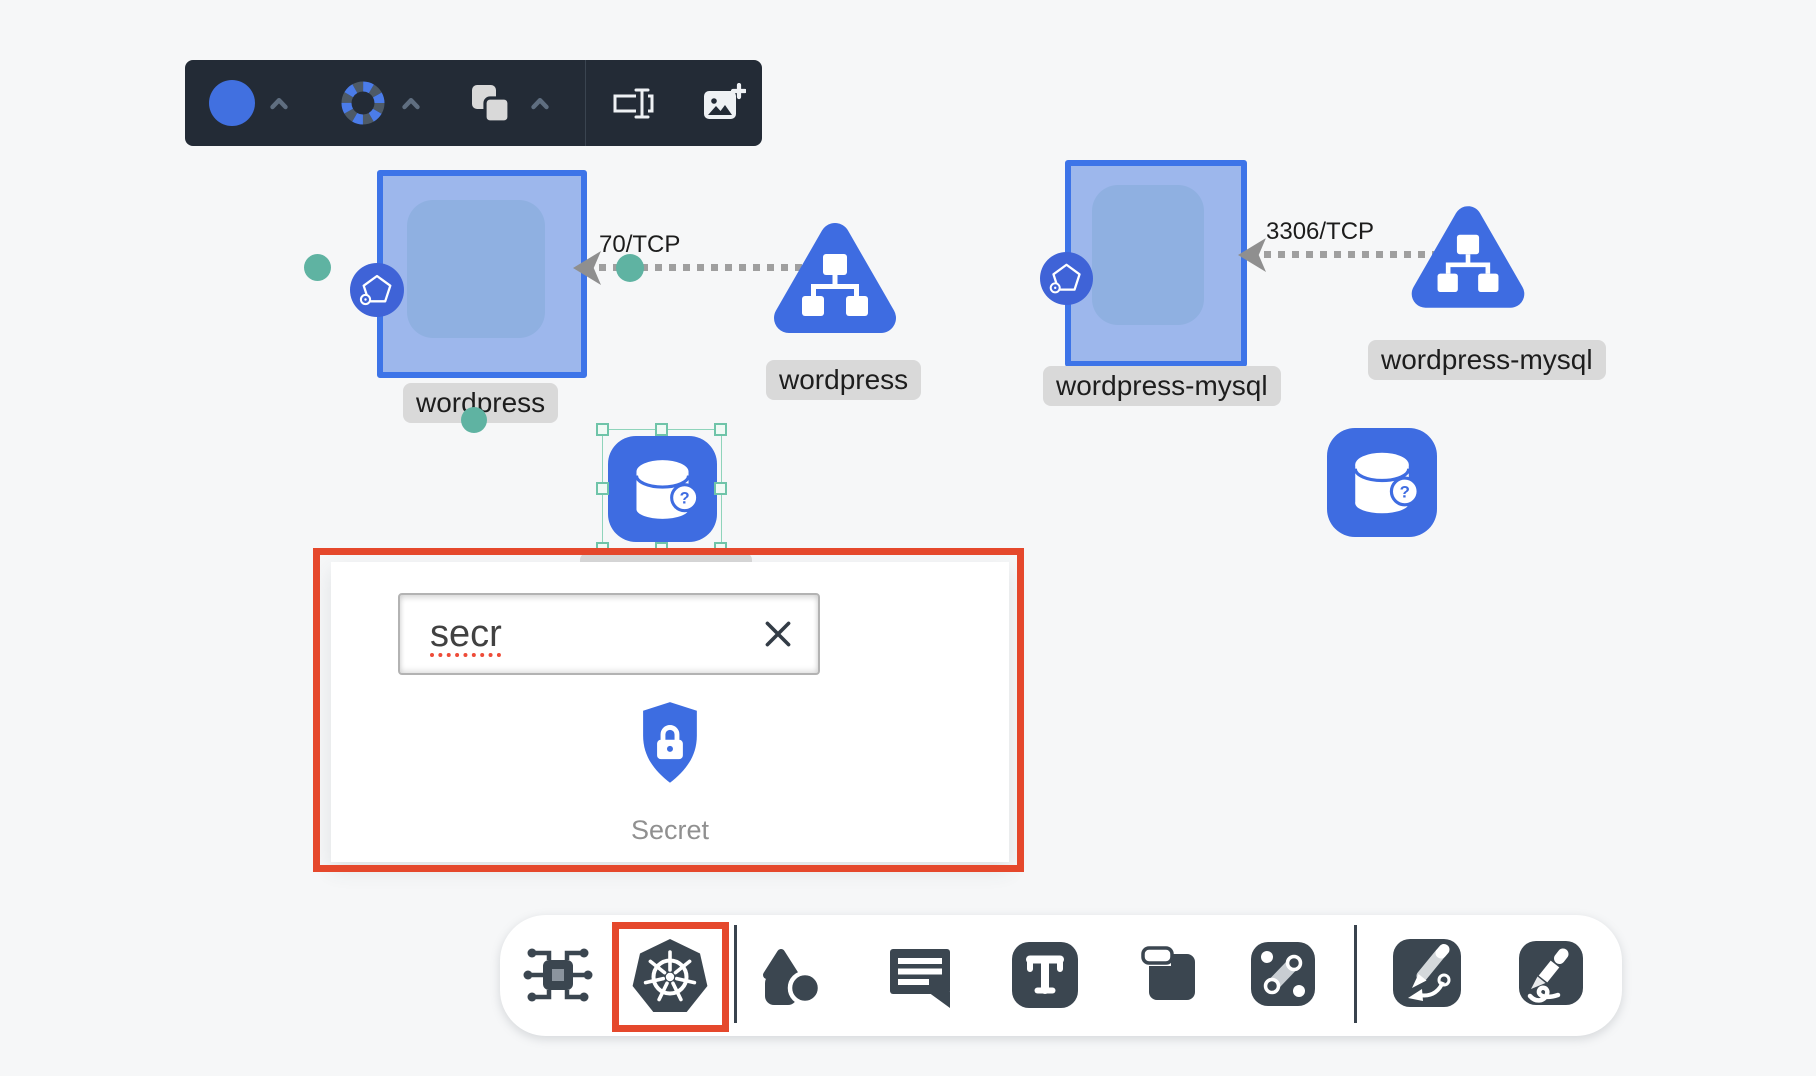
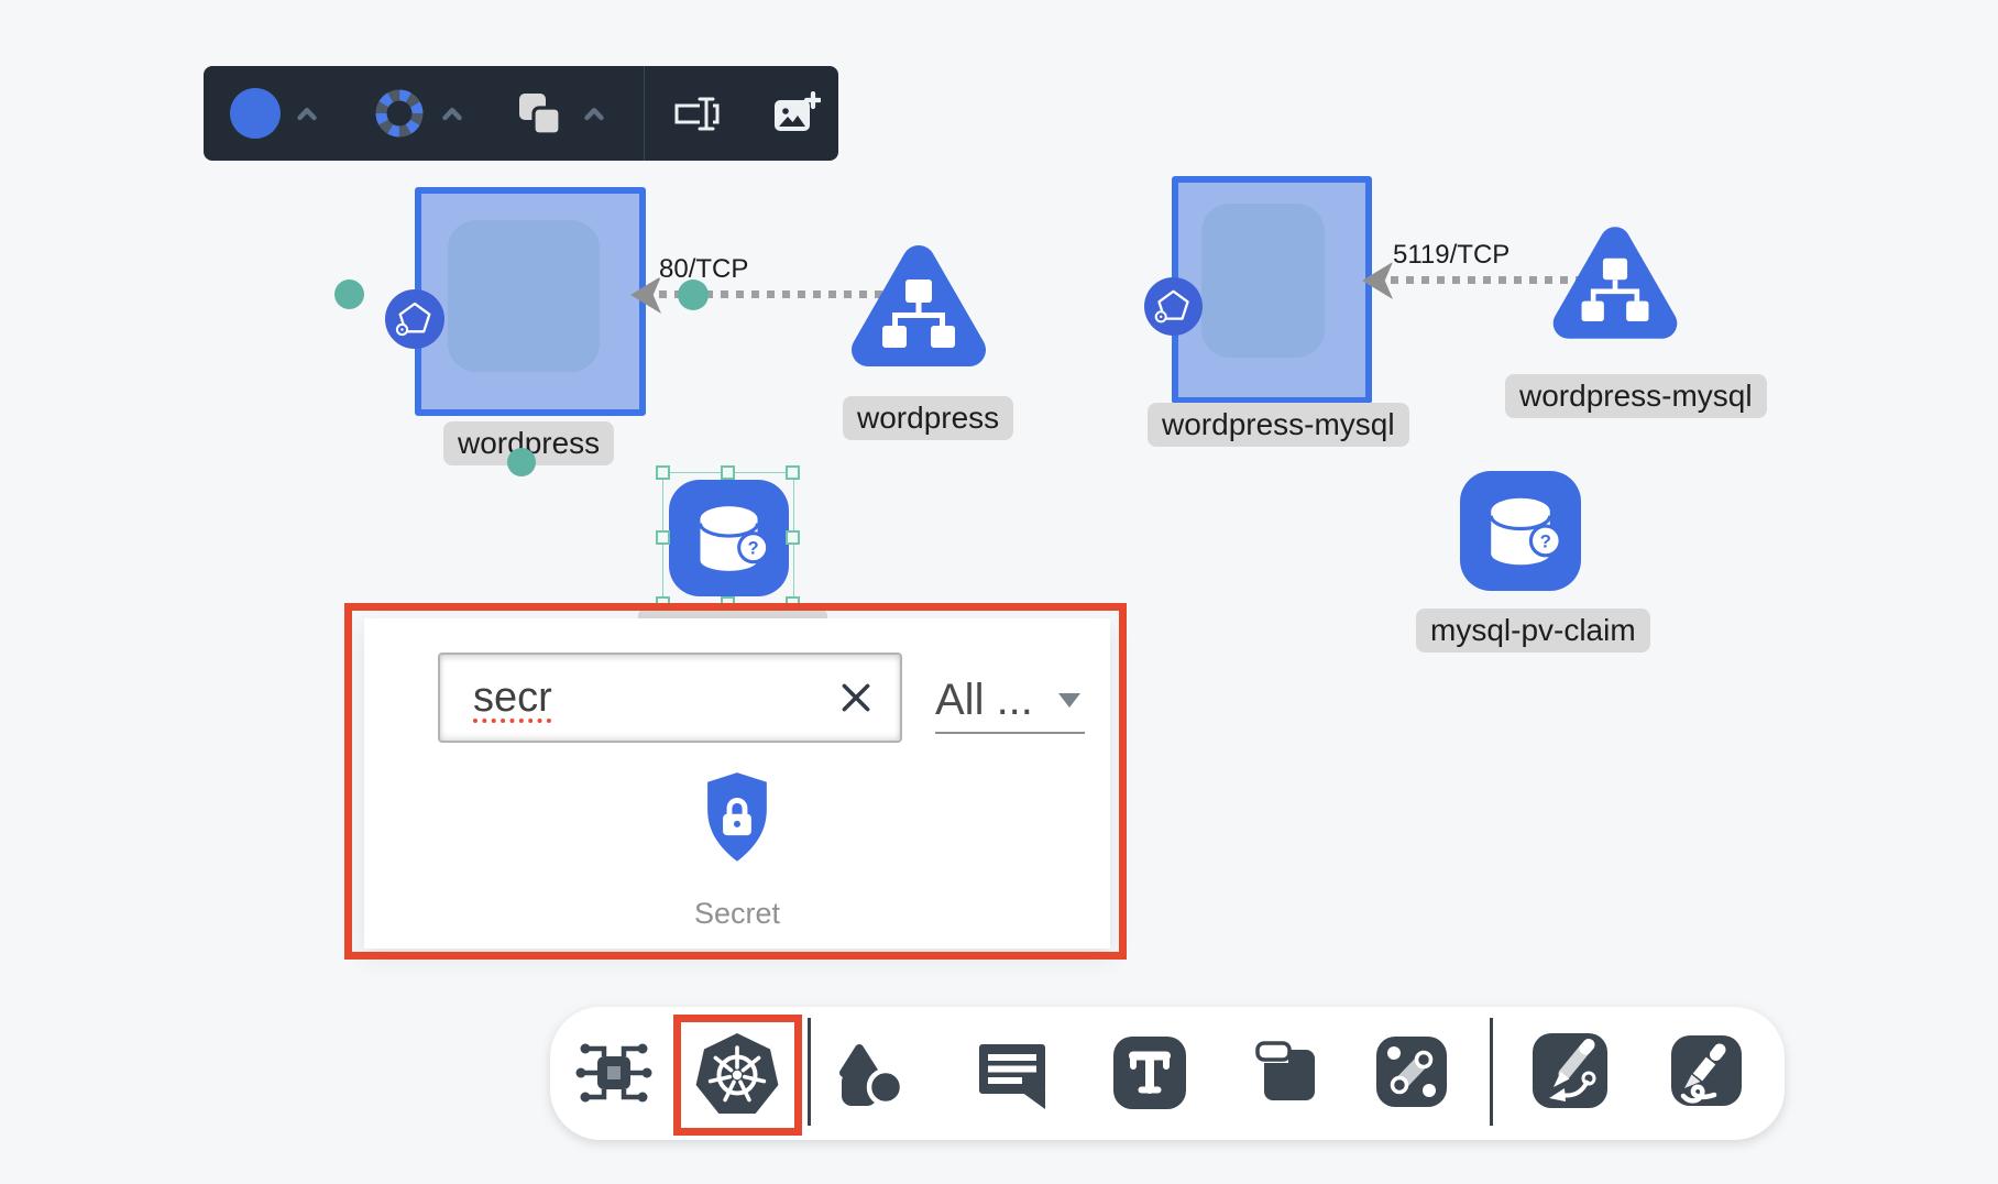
  wordpress
- 70/TCP
+ 80/TCP
  wordpress
  wordpress-mysql
- 3306/TCP
+ 5119/TCP
  wordpress-mysql
  ?
+ mysql-pv-claim
  ?
  secr
+ All ...
  Secret
